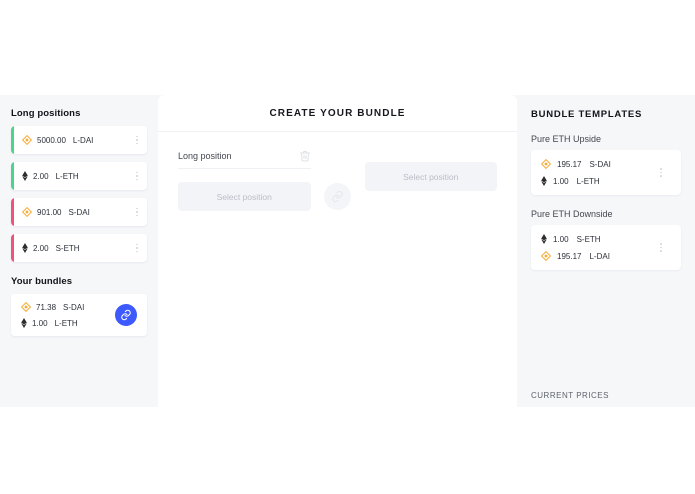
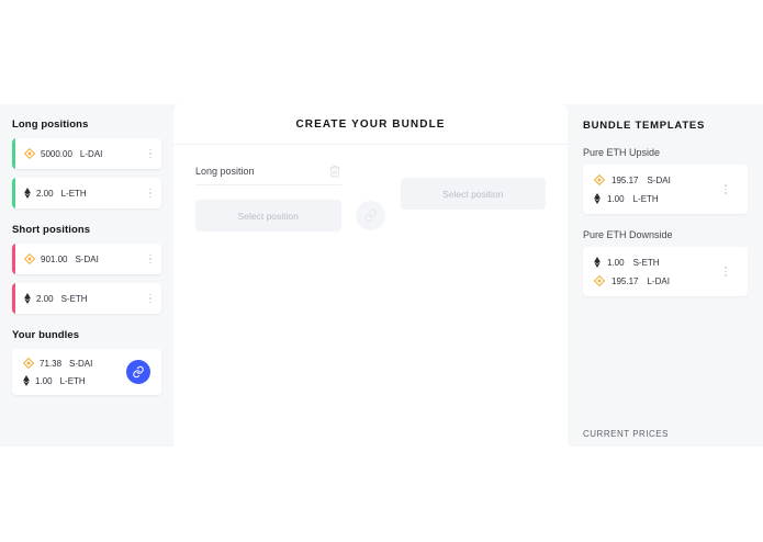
  Long positions
  5000.00
  L-DAI
  2.00
  L-ETH
+ Short positions
  901.00
  S-DAI
  2.00
  S-ETH
  Your bundles
  71.38
  S-DAI
  1.00
  L-ETH
  CREATE YOUR BUNDLE
  Long position
  Select position
  Select position
  BUNDLE TEMPLATES
  Pure ETH Upside
  195.17
  S-DAI
  1.00
  L-ETH
  Pure ETH Downside
  1.00
  S-ETH
  195.17
  L-DAI
  CURRENT PRICES
